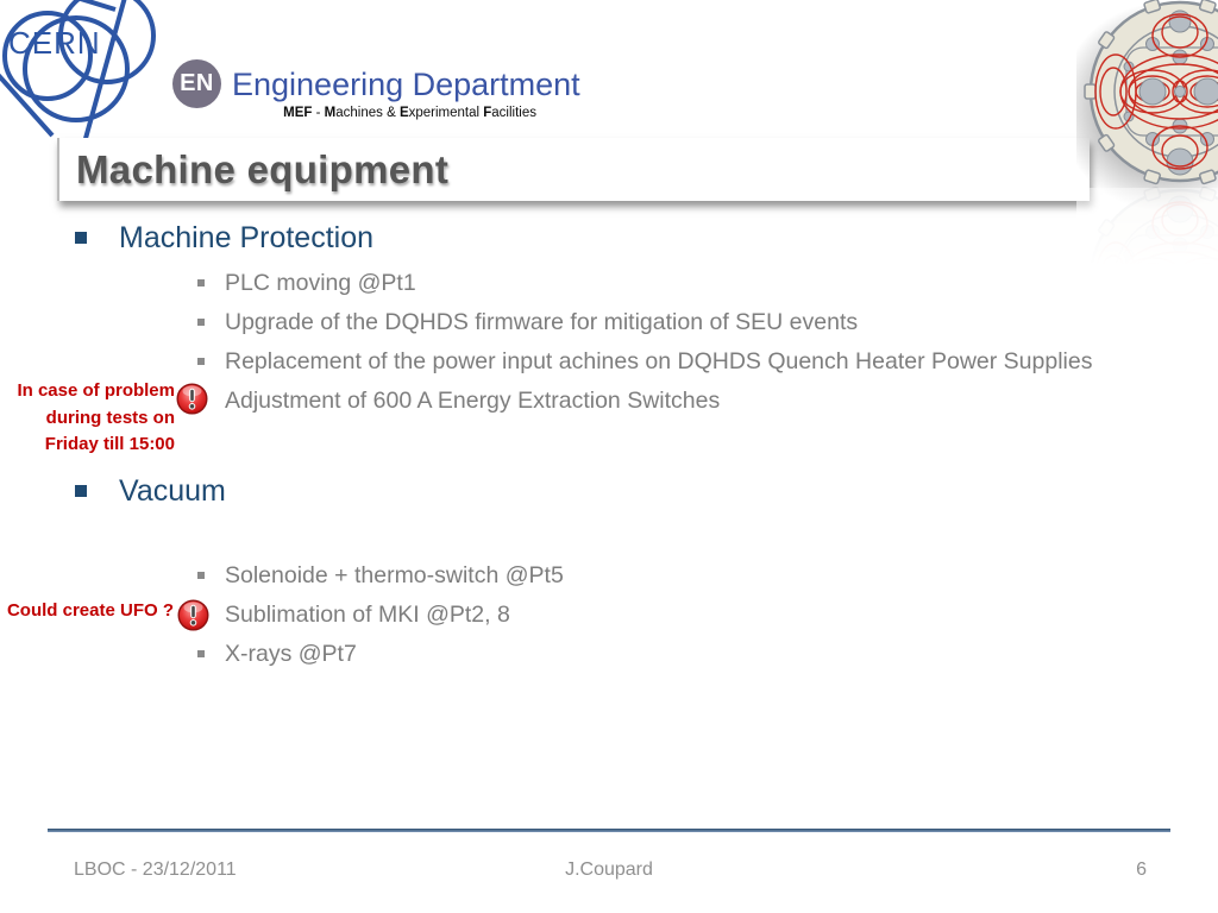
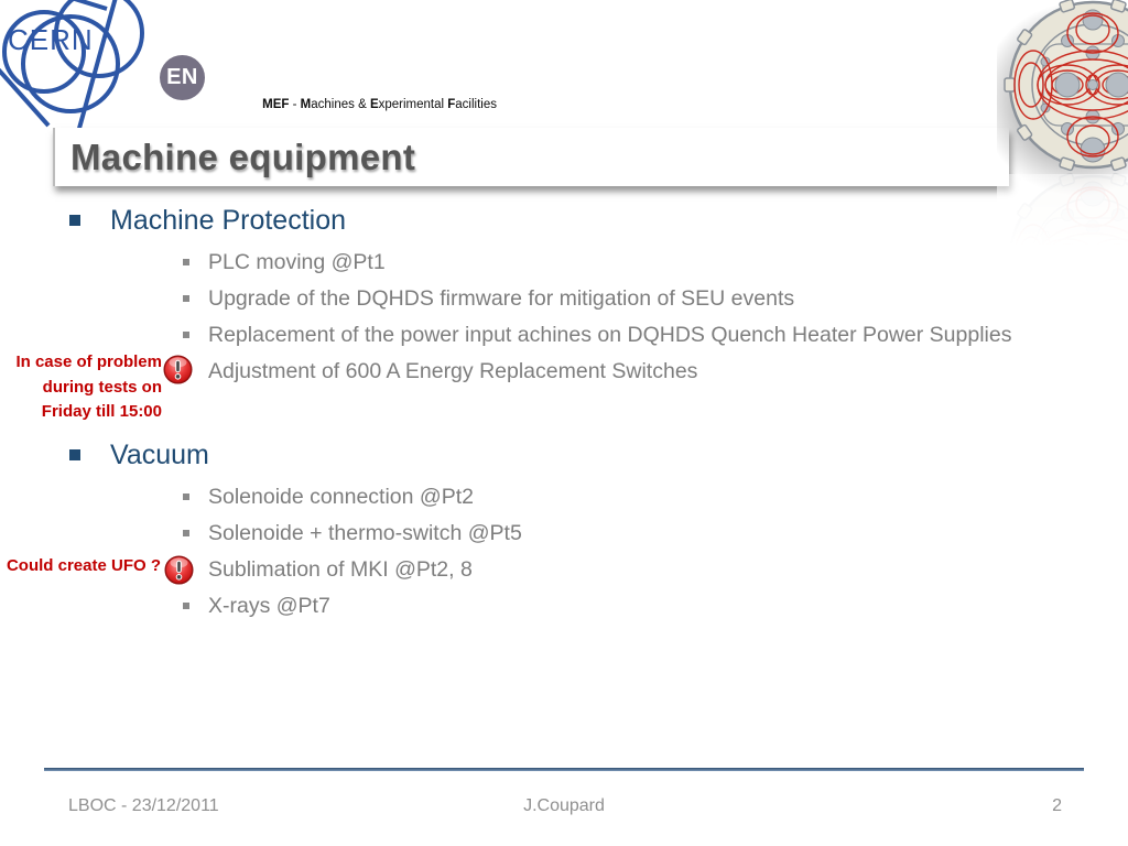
  CERN
  EN
- Engineering Department
  MEF - Machines & Experimental Facilities
  Machine equipment
  Machine Protection
  PLC moving @Pt1
  Upgrade of the DQHDS firmware for mitigation of SEU events
  Replacement of the power input achines on DQHDS Quench Heater Power Supplies
- Adjustment of 600 A Energy Extraction Switches
+ Adjustment of 600 A Energy Replacement Switches
  In case of problem
  during tests on
  Friday till 15:00
  Vacuum
+ Solenoide connection @Pt2
  Solenoide + thermo-switch @Pt5
  Sublimation of MKI @Pt2, 8
  X-rays @Pt7
  Could create UFO ?
  J.Coupard
  LBOC - 23/12/2011
- 6
+ 2
